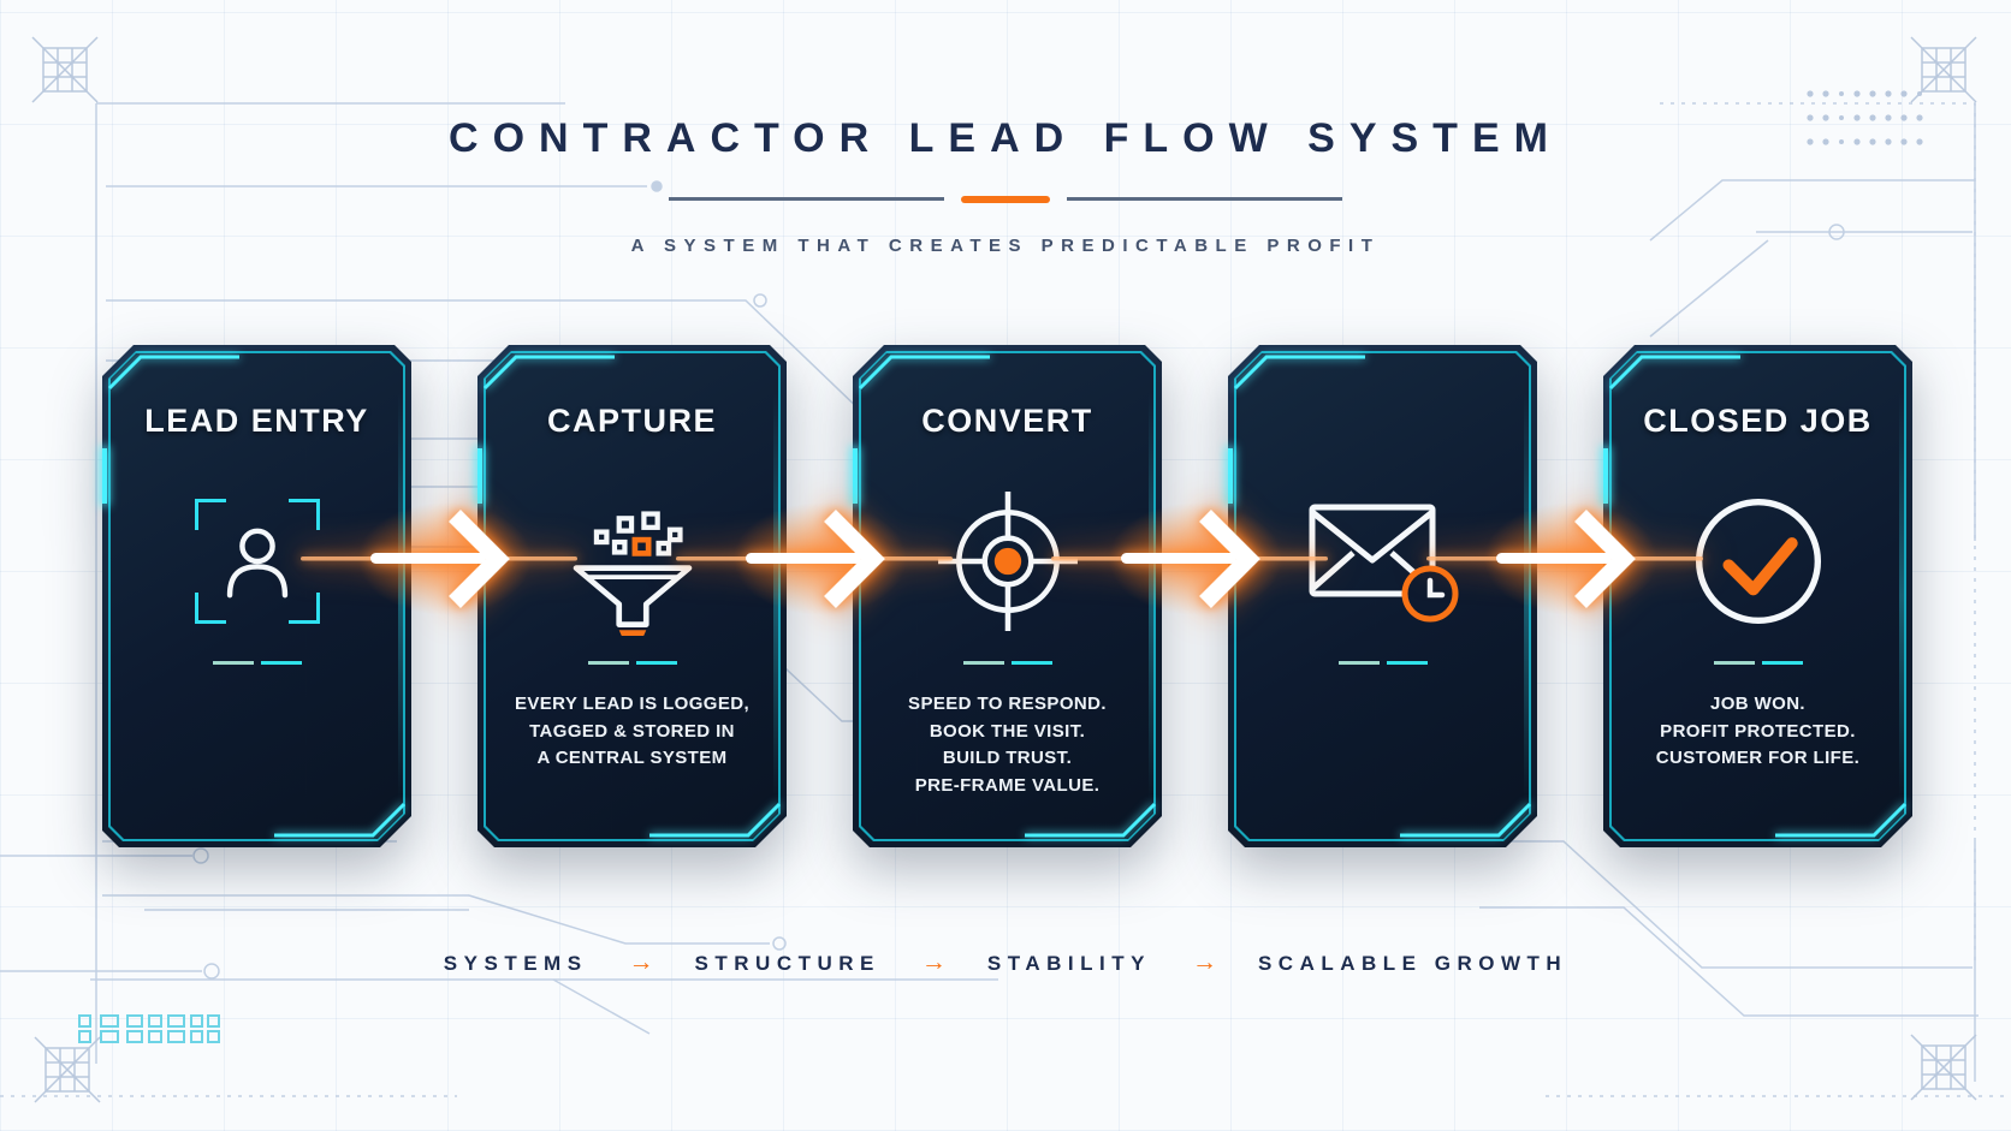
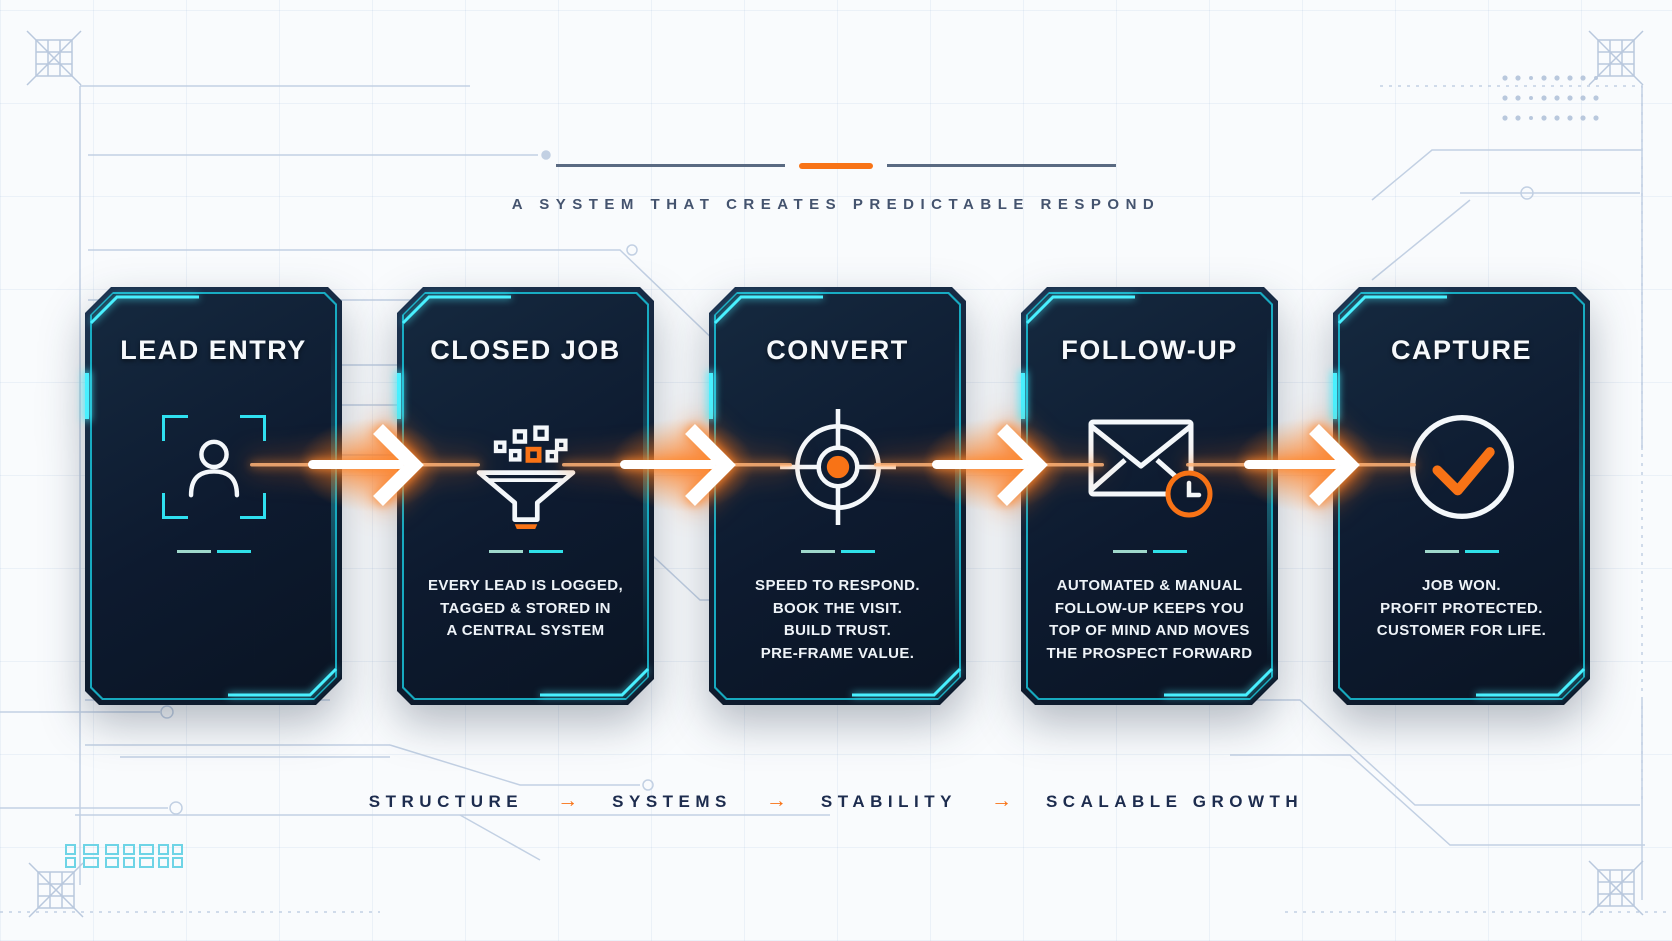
- CONTRACTOR LEAD FLOW SYSTEM
- A SYSTEM THAT CREATES PREDICTABLE PROFIT
+ A SYSTEM THAT CREATES PREDICTABLE RESPOND
  LEAD ENTRY
- CAPTURE
+ CLOSED JOB
  EVERY LEAD IS LOGGED,
  TAGGED & STORED IN
  A CENTRAL SYSTEM
  CONVERT
  SPEED TO RESPOND.
  BOOK THE VISIT.
  BUILD TRUST.
  PRE-FRAME VALUE.
+ FOLLOW-UP
+ AUTOMATED & MANUAL
+ FOLLOW-UP KEEPS YOU
+ TOP OF MIND AND MOVES
+ THE PROSPECT FORWARD
- CLOSED JOB
+ CAPTURE
  JOB WON.
  PROFIT PROTECTED.
  CUSTOMER FOR LIFE.
- SYSTEMS
+ STRUCTURE
  →
- STRUCTURE
+ SYSTEMS
  →
  STABILITY
  →
  SCALABLE GROWTH
